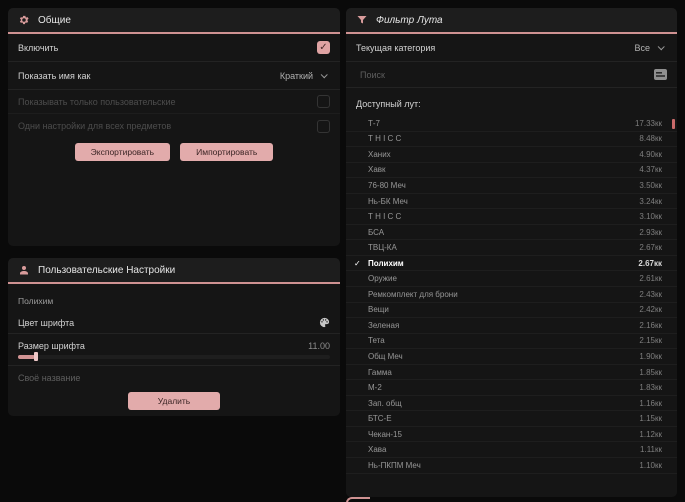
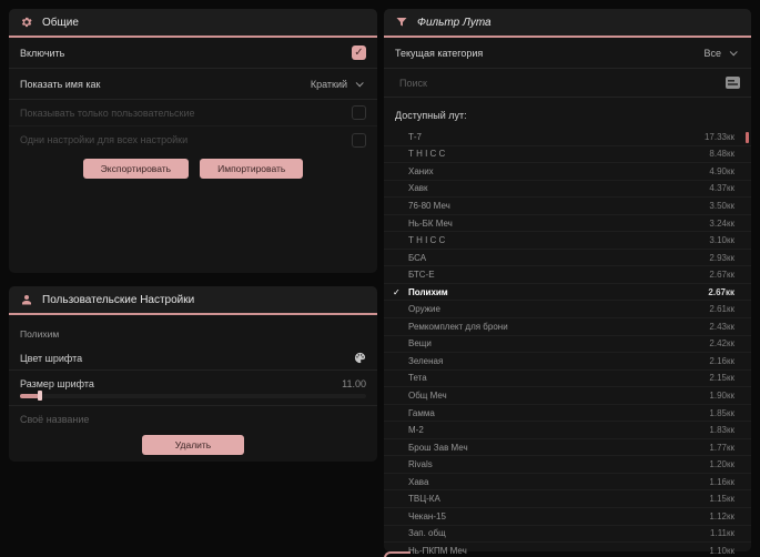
  Общие
  Включить
  ✓
  Показать имя как
  Краткий
  Показывать только пользовательские
- Одни настройки для всех предметов
+ Одни настройки для всех настройки
  Экспортировать
  Импортировать
  Пользовательские Настройки
  Полихим
  Цвет шрифта
  Размер шрифта
  11.00
  Своё название
  Удалить
  Фильтр Лута
  Текущая категория
  Все
  Поиск
  Доступный лут:
  Т-7
  17.33кк
  Т Н I С С
  8.48кк
  Ханих
  4.90кк
  Хавк
  4.37кк
  76-80 Меч
  3.50кк
  Нь-БК Меч
  3.24кк
  Т Н I С С
  3.10кк
  БСА
  2.93кк
- ТВЦ-КА
+ БТС-Е
  2.67кк
  ✓
  Полихим
  2.67кк
  Оружие
  2.61кк
  Ремкомплект для брони
  2.43кк
  Вещи
  2.42кк
  Зеленая
  2.16кк
  Тета
  2.15кк
  Общ Меч
  1.90кк
  Гамма
  1.85кк
  М-2
  1.83кк
+ Брош Зав Меч
+ 1.77кк
+ Rivals
+ 1.20кк
- Зап. общ
+ Хава
  1.16кк
- БТС-Е
+ ТВЦ-КА
  1.15кк
  Чекан-15
  1.12кк
- Хава
+ Зап. общ
  1.11кк
  Нь-ПКПМ Меч
  1.10кк
